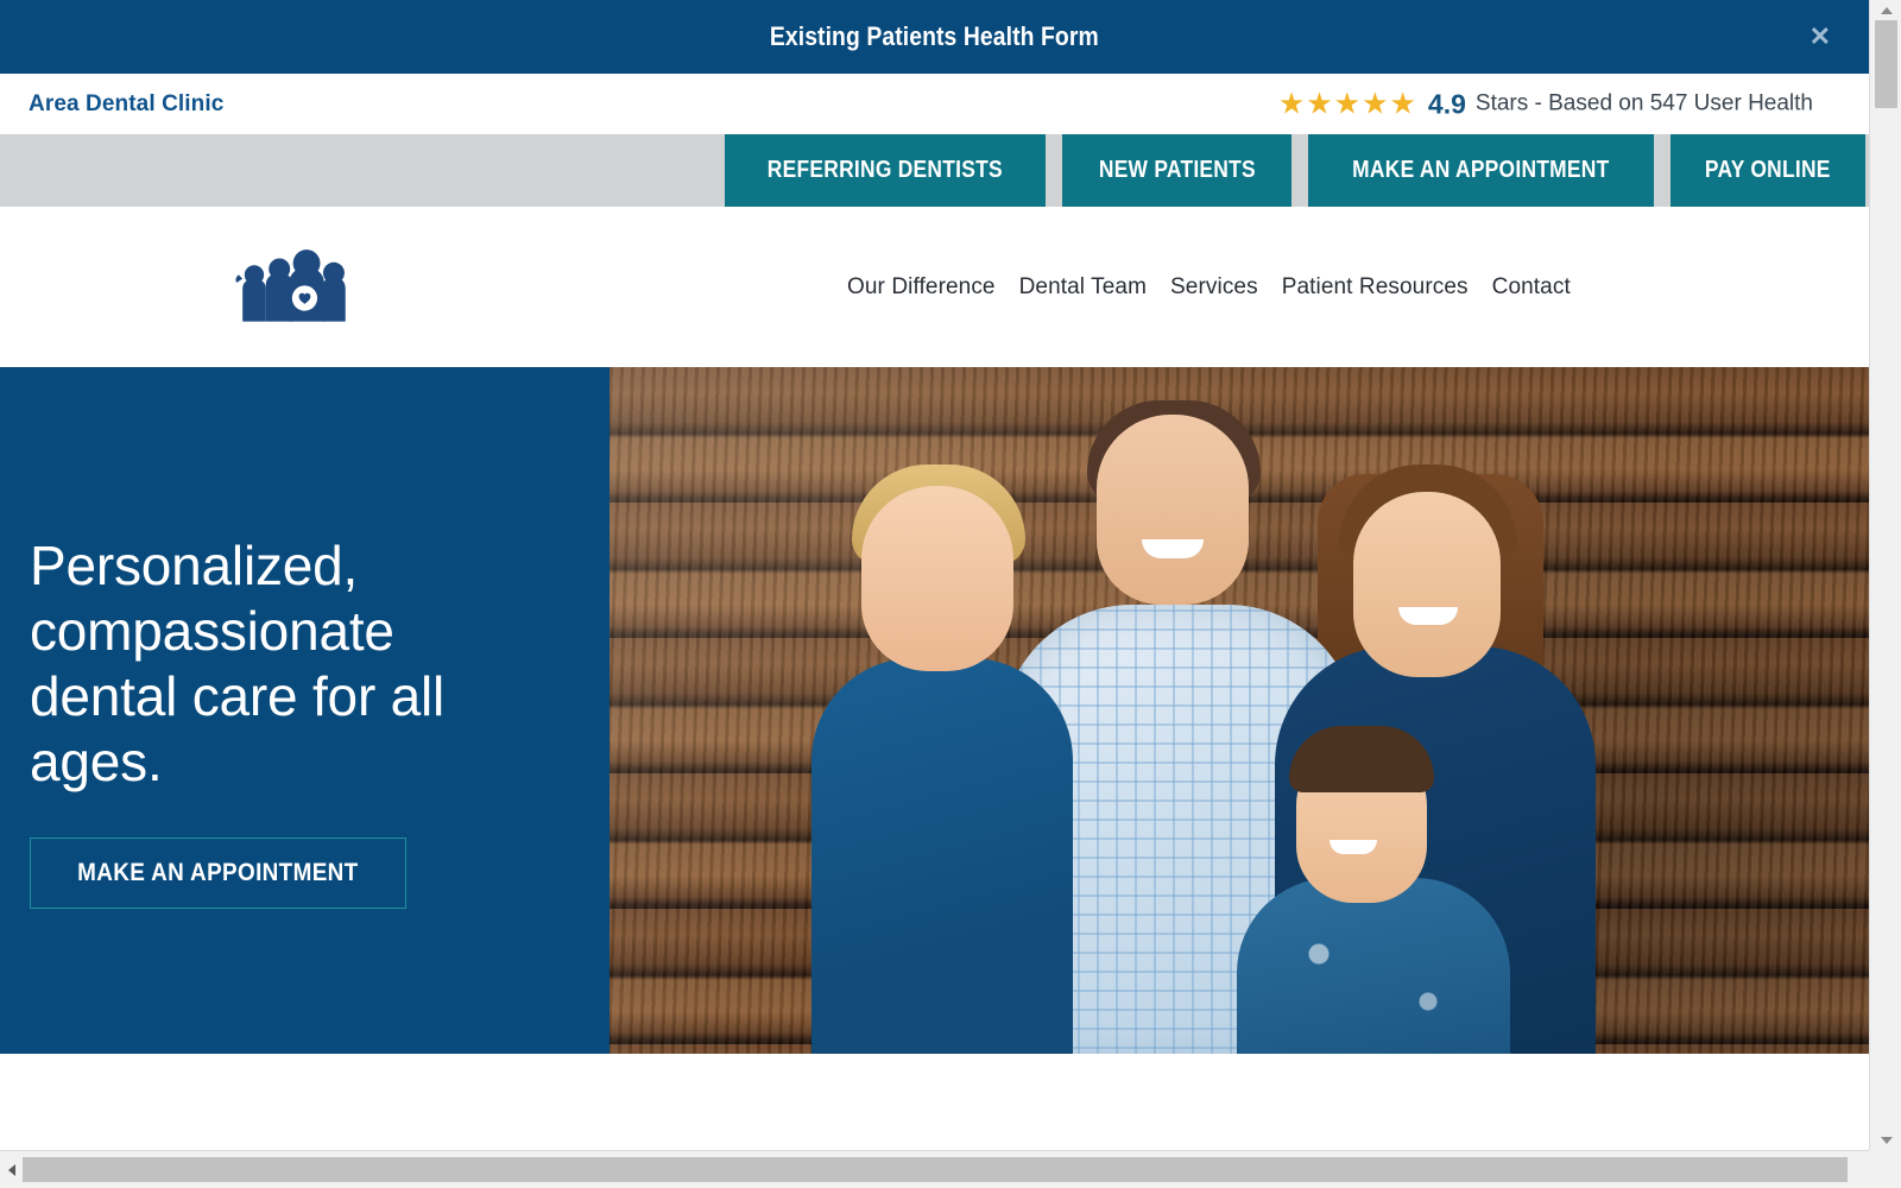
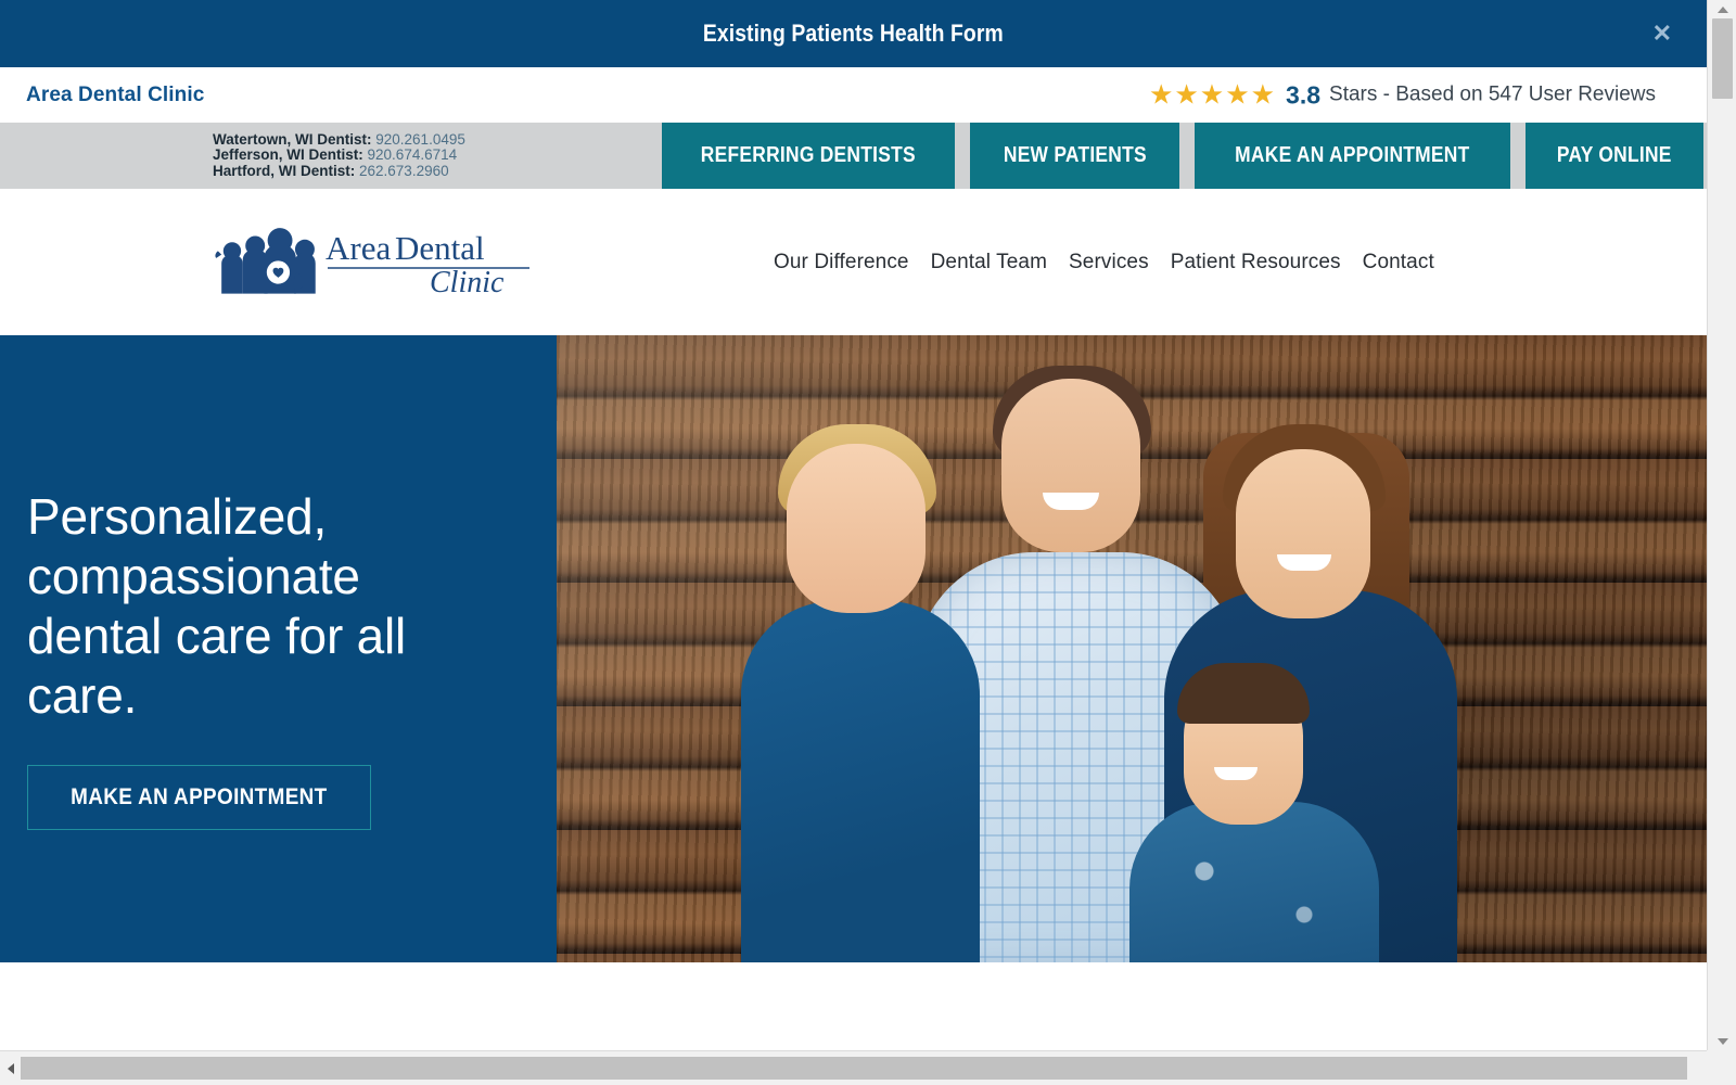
  Existing Patients Health Form
  ✕
  Area Dental Clinic
  ★
  ★
  ★
  ★
  ★
- 4.9
+ 3.8
- Stars - Based on 547 User Health
+ Stars - Based on 547 User Reviews
+ Watertown, WI Dentist: 920.261.0495
+ Jefferson, WI Dentist: 920.674.6714
+ Hartford, WI Dentist: 262.673.2960
  REFERRING DENTISTS
  NEW PATIENTS
  MAKE AN APPOINTMENT
  PAY ONLINE
+ Area
+ Dental
+ Clinic
  Our Difference
  Dental Team
  Services
  Patient Resources
  Contact
- Personalized, compassionate dental care for all ages.
+ Personalized, compassionate dental care for all care.
  MAKE AN APPOINTMENT
